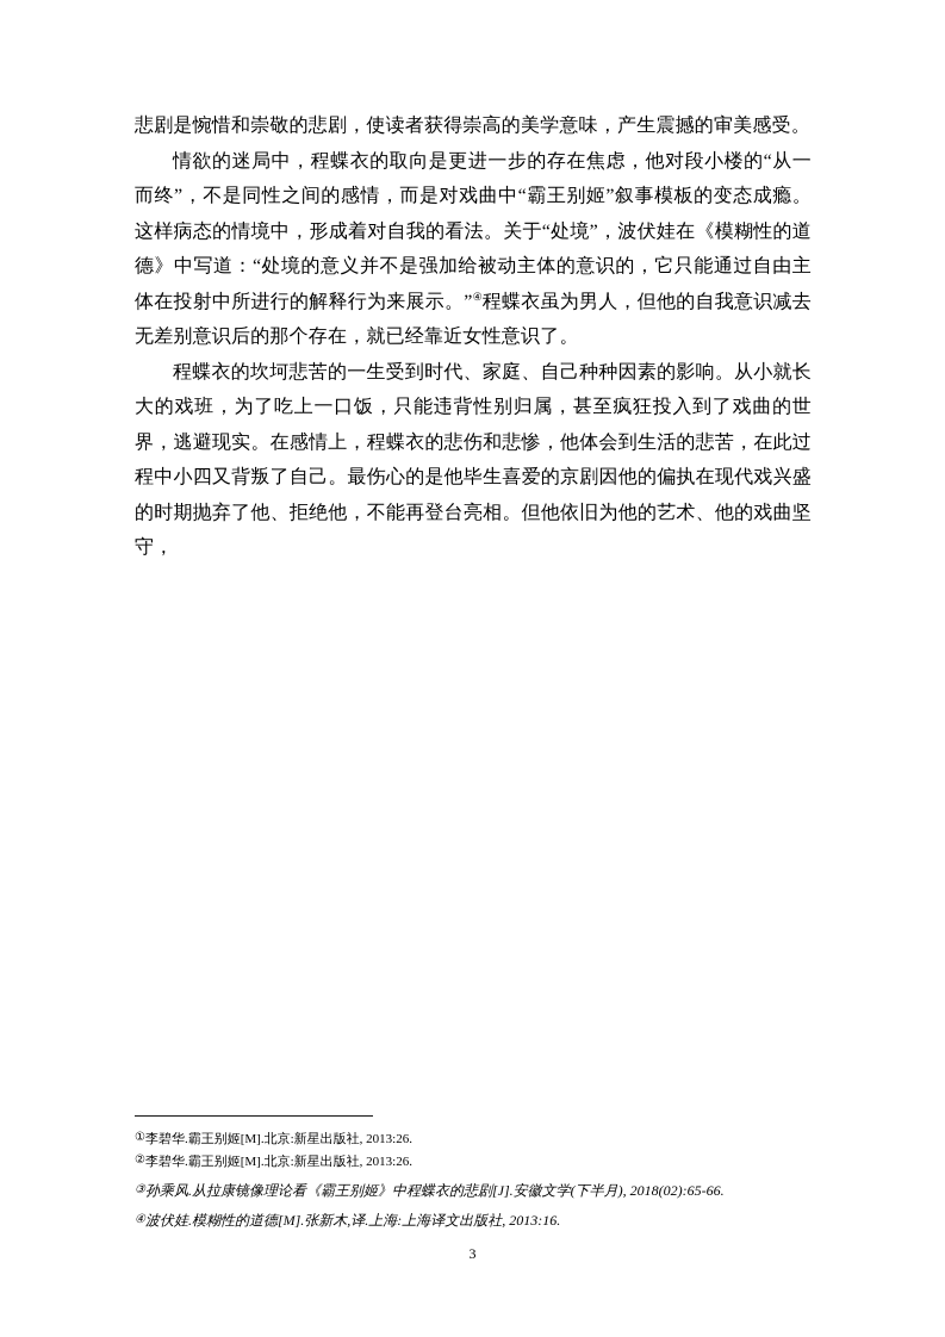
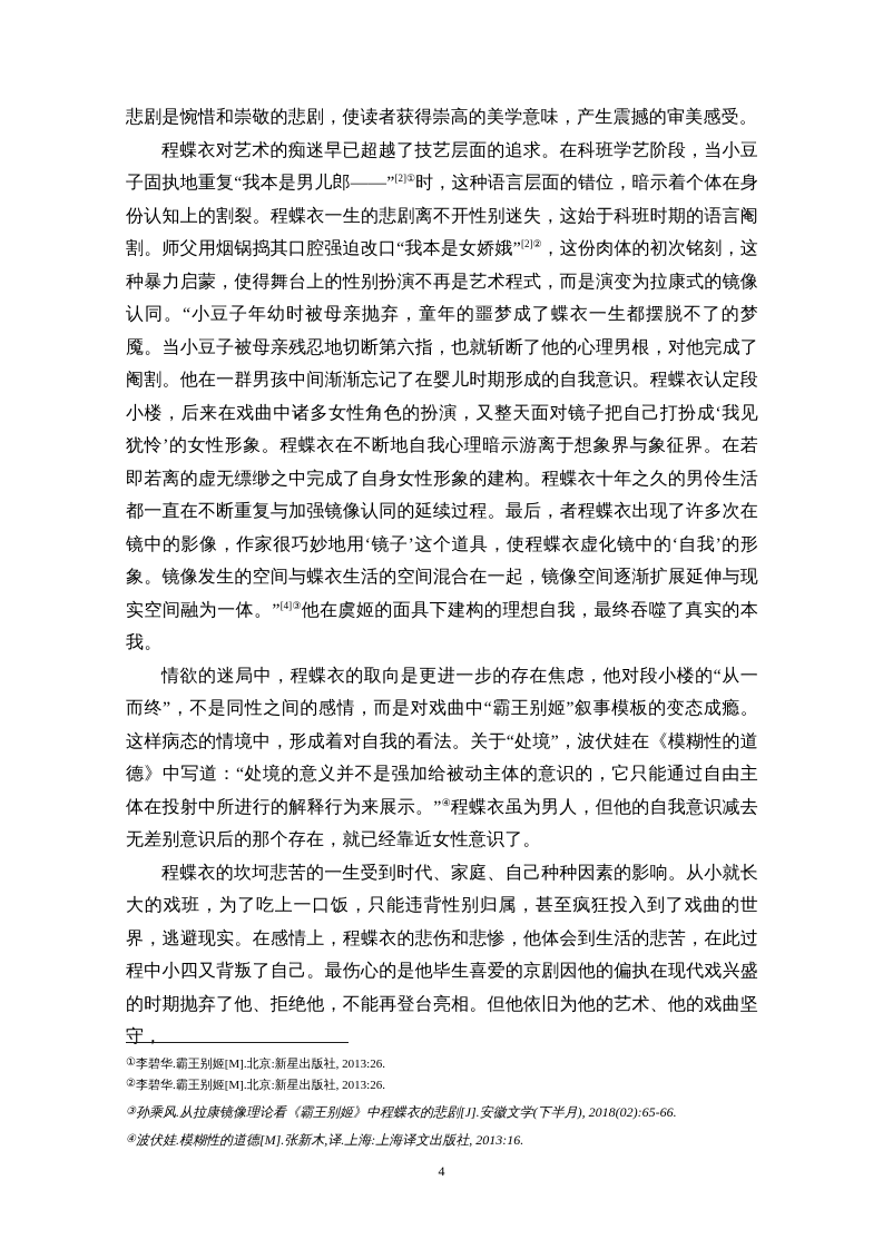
  悲剧是惋惜和崇敬的悲剧，使读者获得崇高的美学意味，产生震撼的审美感受。
+ 程蝶衣对艺术的痴迷早已超越了技艺层面的追求。在科班学艺阶段，当小豆子固执地重复“我本是男儿郎——”[2]①时，这种语言层面的错位，暗示着个体在身份认知上的割裂。程蝶衣一生的悲剧离不开性别迷失，这始于科班时期的语言阉割。师父用烟锅捣其口腔强迫改口“我本是女娇娥”[2]②，这份肉体的初次铭刻，这种暴力启蒙，使得舞台上的性别扮演不再是艺术程式，而是演变为拉康式的镜像认同。“小豆子年幼时被母亲抛弃，童年的噩梦成了蝶衣一生都摆脱不了的梦魇。当小豆子被母亲残忍地切断第六指，也就斩断了他的心理男根，对他完成了阉割。他在一群男孩中间渐渐忘记了在婴儿时期形成的自我意识。程蝶衣认定段小楼，后来在戏曲中诸多女性角色的扮演，又整天面对镜子把自己打扮成‘我见犹怜’的女性形象。程蝶衣在不断地自我心理暗示游离于想象界与象征界。在若即若离的虚无缥缈之中完成了自身女性形象的建构。程蝶衣十年之久的男伶生活都一直在不断重复与加强镜像认同的延续过程。最后，者程蝶衣出现了许多次在镜中的影像，作家很巧妙地用‘镜子’这个道具，使程蝶衣虚化镜中的‘自我’的形象。镜像发生的空间与蝶衣生活的空间混合在一起，镜像空间逐渐扩展延伸与现实空间融为一体。”[4]③他在虞姬的面具下建构的理想自我，最终吞噬了真实的本我。
  情欲的迷局中，程蝶衣的取向是更进一步的存在焦虑，他对段小楼的“从一而终”，不是同性之间的感情，而是对戏曲中“霸王别姬”叙事模板的变态成瘾。这样病态的情境中，形成着对自我的看法。关于“处境”，波伏娃在《模糊性的道德》中写道：“处境的意义并不是强加给被动主体的意识的，它只能通过自由主体在投射中所进行的解释行为来展示。”④程蝶衣虽为男人，但他的自我意识减去无差别意识后的那个存在，就已经靠近女性意识了。
  程蝶衣的坎坷悲苦的一生受到时代、家庭、自己种种因素的影响。从小就长大的戏班，为了吃上一口饭，只能违背性别归属，甚至疯狂投入到了戏曲的世界，逃避现实。在感情上，程蝶衣的悲伤和悲惨，他体会到生活的悲苦，在此过程中小四又背叛了自己。最伤心的是他毕生喜爱的京剧因他的偏执在现代戏兴盛的时期抛弃了他、拒绝他，不能再登台亮相。但他依旧为他的艺术、他的戏曲坚守，
  ①李碧华.霸王别姬[M].北京:新星出版社, 2013:26.
  ②李碧华.霸王别姬[M].北京:新星出版社, 2013:26.
  ③孙乘风.从拉康镜像理论看《霸王别姬》中程蝶衣的悲剧[J].安徽文学(下半月), 2018(02):65-66.
  ④波伏娃.模糊性的道德[M].张新木,译.上海:上海译文出版社, 2013:16.
- 3
+ 4
